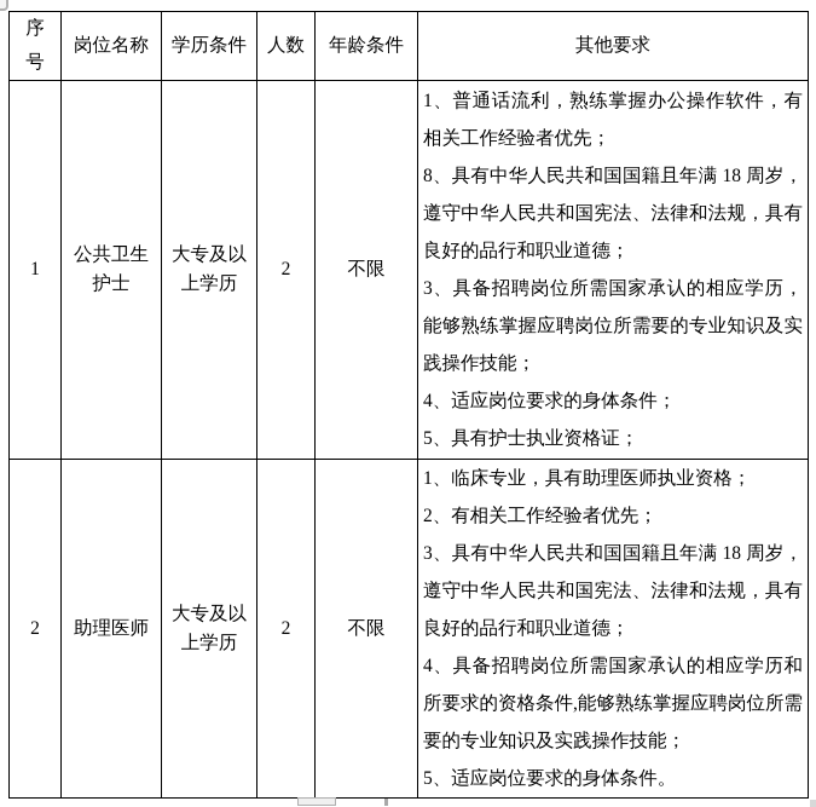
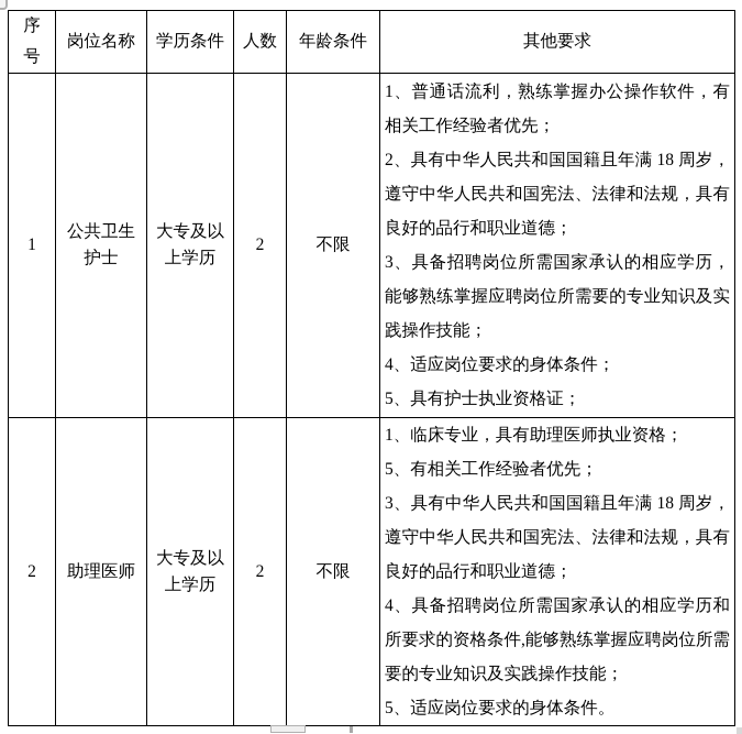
  序号	岗位名称	学历条件	人数	年龄条件	其他要求
- 1	公共卫生护士	大专及以上学历	2	不限	1、普通话流利，熟练掌握办公操作软件，有相关工作经验者优先； 8、具有中华人民共和国国籍且年满 18 周岁，遵守中华人民共和国宪法、法律和法规，具有良好的品行和职业道德； 3、具备招聘岗位所需国家承认的相应学历，能够熟练掌握应聘岗位所需要的专业知识及实践操作技能； 4、适应岗位要求的身体条件； 5、具有护士执业资格证；
+ 1	公共卫生护士	大专及以上学历	2	不限	1、普通话流利，熟练掌握办公操作软件，有相关工作经验者优先； 2、具有中华人民共和国国籍且年满 18 周岁，遵守中华人民共和国宪法、法律和法规，具有良好的品行和职业道德； 3、具备招聘岗位所需国家承认的相应学历，能够熟练掌握应聘岗位所需要的专业知识及实践操作技能； 4、适应岗位要求的身体条件； 5、具有护士执业资格证；
- 2	助理医师	大专及以上学历	2	不限	1、临床专业，具有助理医师执业资格； 2、有相关工作经验者优先； 3、具有中华人民共和国国籍且年满 18 周岁，遵守中华人民共和国宪法、法律和法规，具有良好的品行和职业道德； 4、具备招聘岗位所需国家承认的相应学历和所要求的资格条件,能够熟练掌握应聘岗位所需要的专业知识及实践操作技能； 5、适应岗位要求的身体条件。
+ 2	助理医师	大专及以上学历	2	不限	1、临床专业，具有助理医师执业资格； 5、有相关工作经验者优先； 3、具有中华人民共和国国籍且年满 18 周岁，遵守中华人民共和国宪法、法律和法规，具有良好的品行和职业道德； 4、具备招聘岗位所需国家承认的相应学历和所要求的资格条件,能够熟练掌握应聘岗位所需要的专业知识及实践操作技能； 5、适应岗位要求的身体条件。
